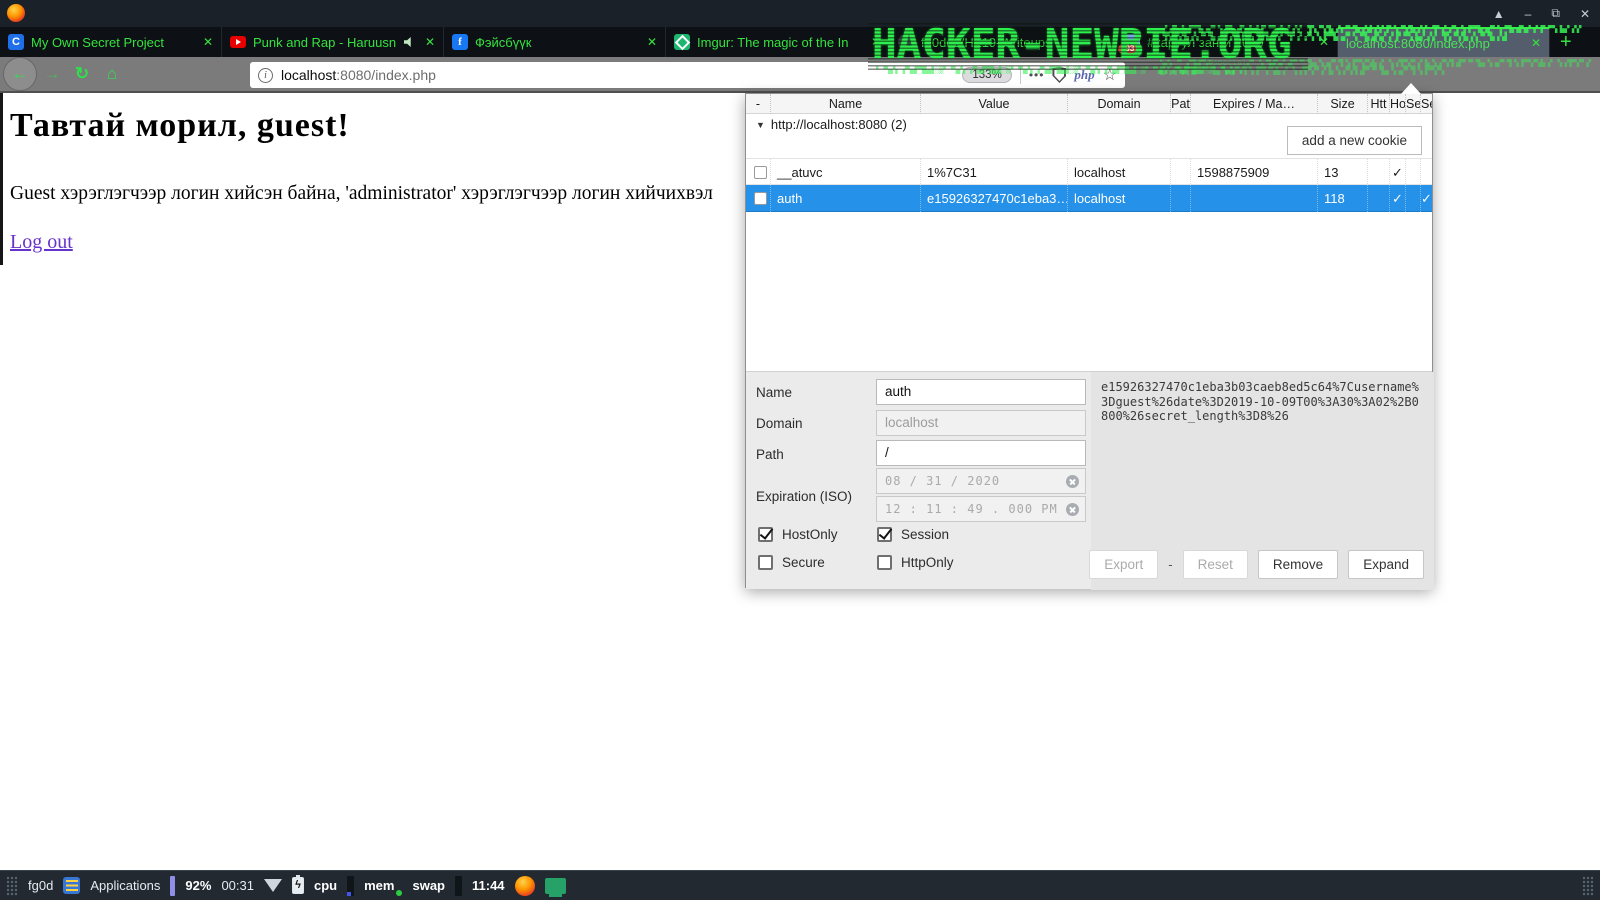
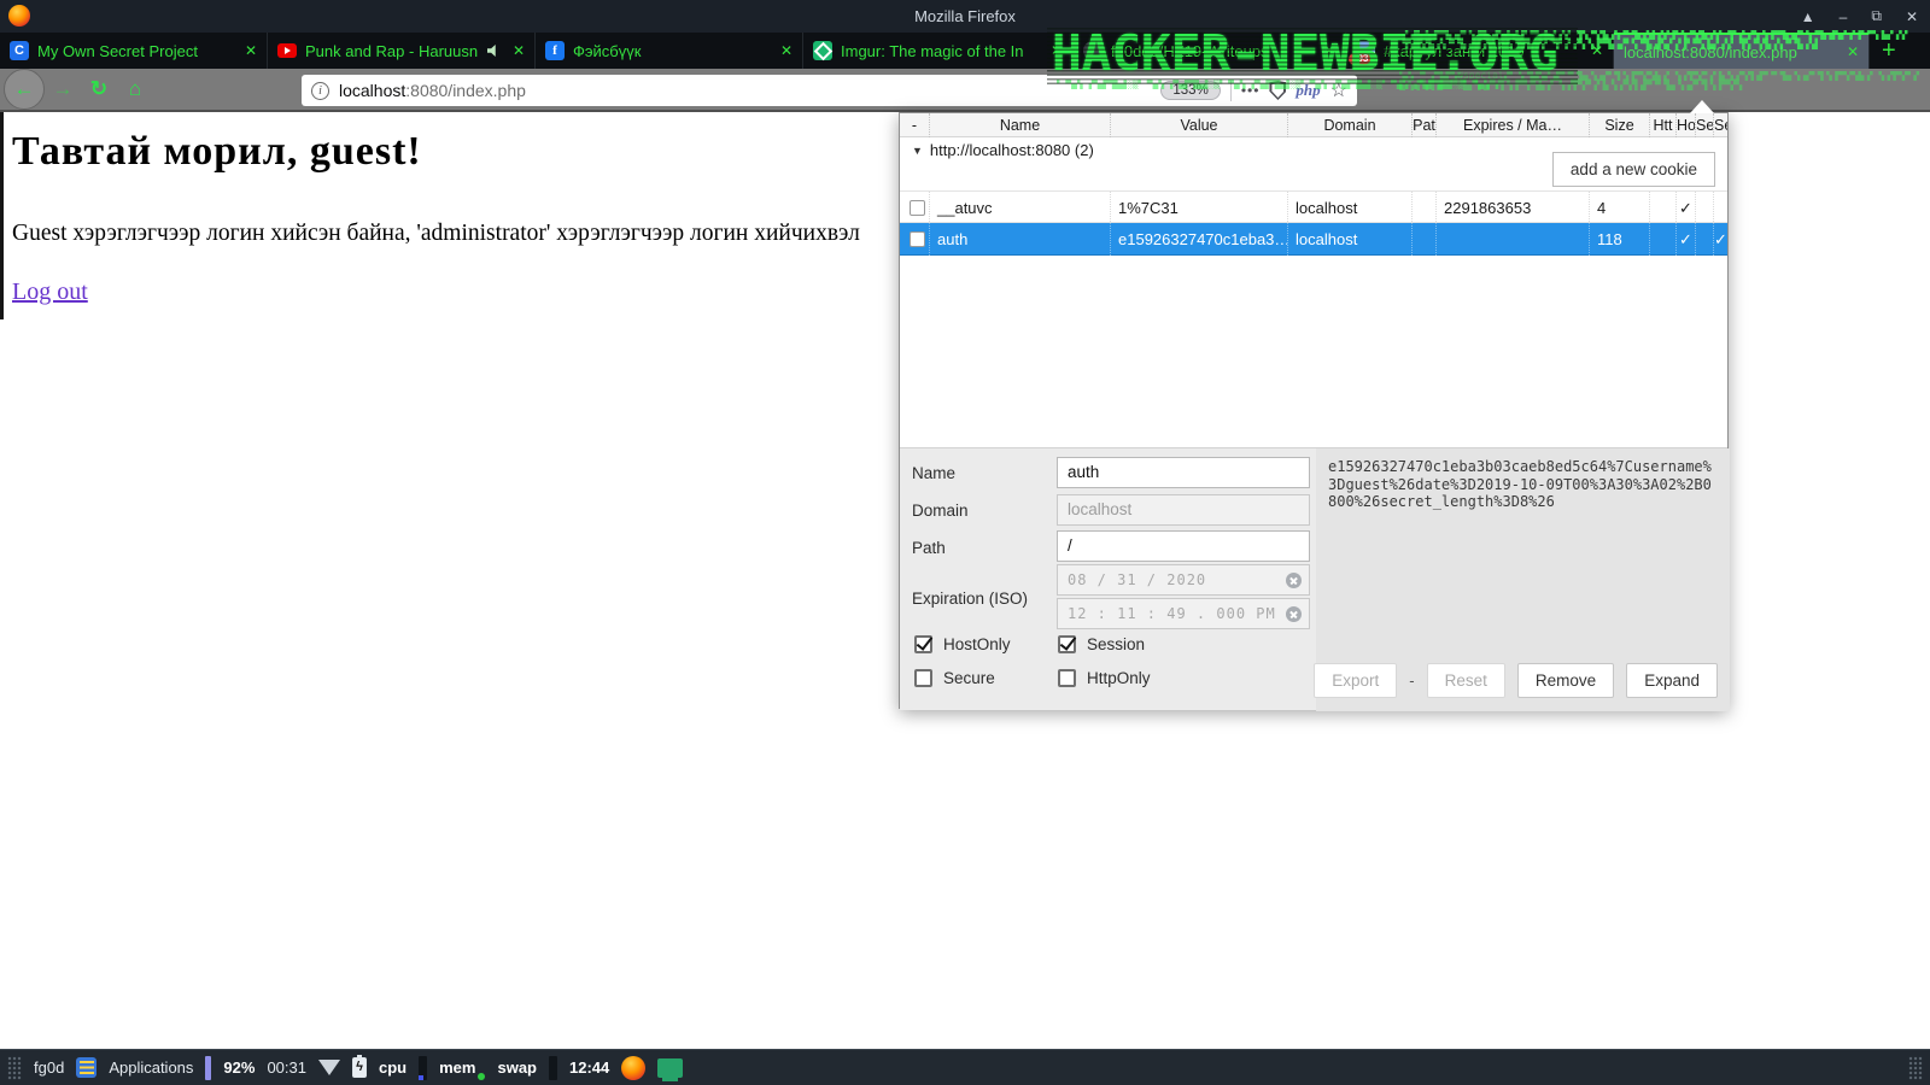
+ Mozilla Firefox
  ▲
  –
  ⧉
  ✕
  C
  My Own Secret Project
  ✕
  Punk and Rap - Haruusn
  ✕
  f
  Фэйсбүүк
  ✕
  Imgur: The magic of the In
  ✕
  localhost:8080/index.php
  ✕
  +
  ←
  →
  ↻
  ⌂
  i
  localhost:8080/index.php
  133%
  •••
  php
  ☆
  Тавтай морил, guest!
  Guest хэрэглэгчээр логин хийсэн байна, 'administrator' хэрэглэгчээр логин хийчихвэл
  Log out
  -
  Name
  Value
  Domain
  Pat
  Expires / Ma…
  Size
  Htt
  Ho
  Se
  ▼
  http://localhost:8080 (2)
  add a new cookie
  __atuvc
  1%7C31
  localhost
- 1598875909
+ 2291863653
- 13
+ 4
  ✓
  auth
  e15926327470c1eba3…
  localhost
  118
  ✓
  ✓
  Name
  auth
  Domain
  localhost
  Path
  /
  Expiration (ISO)
  08 / 31 / 2020
  12 : 11 : 49 . 000 PM
  HostOnly
  Session
  Secure
  HttpOnly
  e15926327470c1eba3b03caeb8ed5c64%7Cusername%3Dguest%26date%3D2019-10-09T00%3A30%3A02%2B0800%26secret_length%3D8%26
  Export
  -
  Reset
  Remove
  Expand
  ▙▖▚▗▞▘▜▝▖▛▀▞▚▙▗▘▝▖▞▛▚▀▗▘▙▝▖▞▚▜▗▛▘▀▝▙▖▚▗▞▘▜▝▖▛▀▞▚▙▗▘▝▖▞▛▚▀▗▘▙▝▖▞▚▜▗▛▘▀▝▙▖▚▗▞▘▜▝▖▛▀▞▚▙▗▘▝▖▞▛▚▀▗▘▙▝▖▞▚▜▗▛▘▀▝▙▖▚▗▞▘▜▝▖▛▀▞▚
  fg0d
  Applications
  92%
  00:31
  ϟ
  cpu
  mem
  swap
- 11:44
+ 12:44
